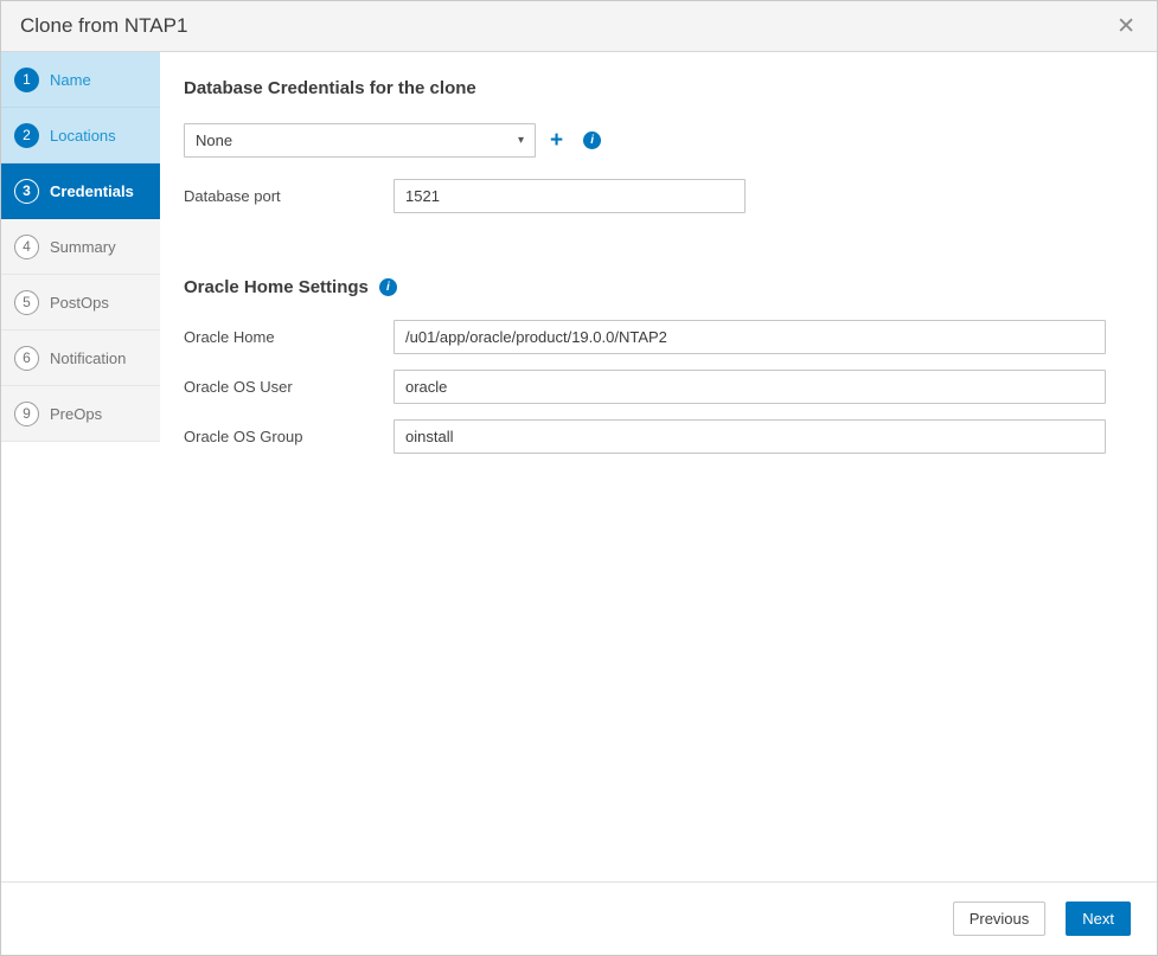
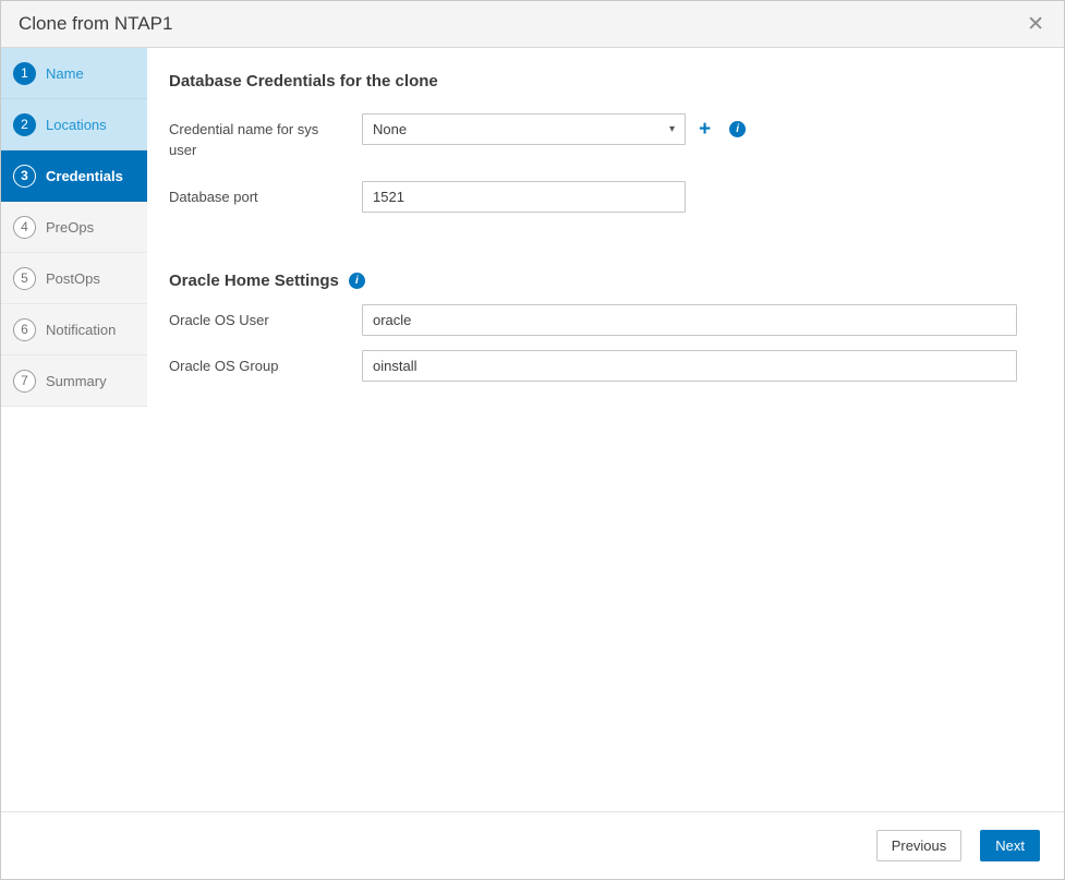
  Clone from NTAP1
  ✕
  1
  Name
  2
  Locations
  3
  Credentials
  4
- Summary
+ PreOps
  5
  PostOps
  6
  Notification
- 9
+ 7
- PreOps
+ Summary
  Database Credentials for the clone
+ Credential name for sys user
  None
  ▾
  +
  i
  Database port
  1521
  Oracle Home Settings
  i
- Oracle Home
- /u01/app/oracle/product/19.0.0/NTAP2
  Oracle OS User
  oracle
  Oracle OS Group
  oinstall
  Previous
  Next
